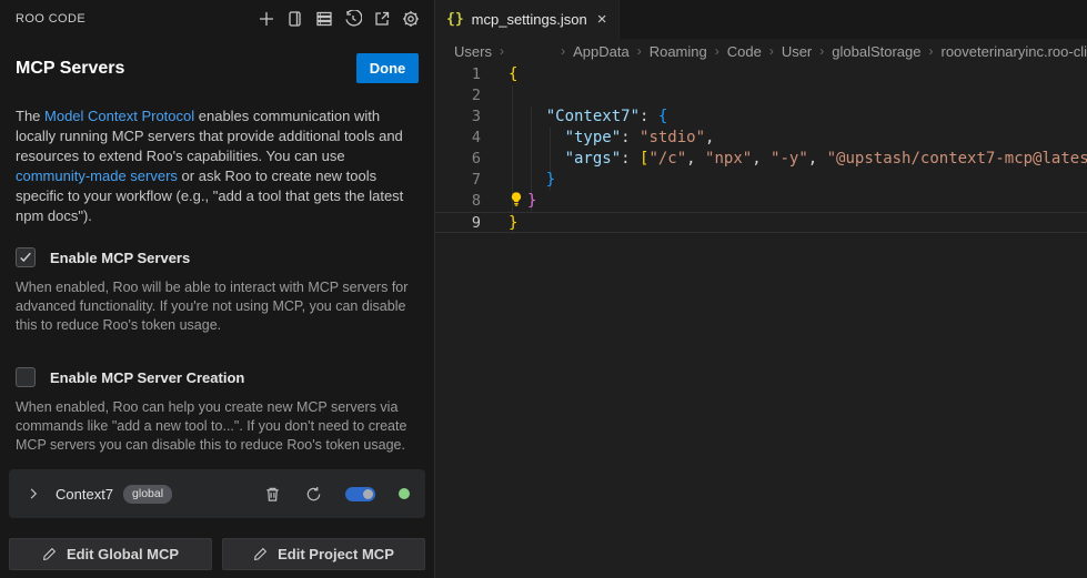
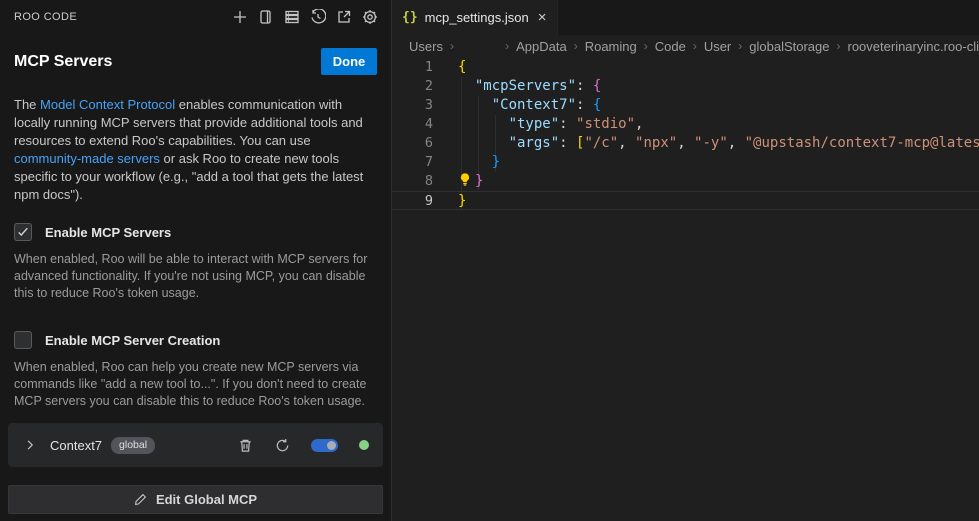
  ROO CODE
  MCP Servers
  Done
  The Model Context Protocol enables communication with locally running MCP servers that provide additional tools and resources to extend Roo's capabilities. You can use community-made servers or ask Roo to create new tools specific to your workflow (e.g., "add a tool that gets the latest npm docs").
  Enable MCP Servers
  When enabled, Roo will be able to interact with MCP servers for advanced functionality. If you're not using MCP, you can disable this to reduce Roo's token usage.
  Enable MCP Server Creation
  When enabled, Roo can help you create new MCP servers via commands like "add a new tool to...". If you don't need to create MCP servers you can disable this to reduce Roo's token usage.
  Context7
  global
  Edit Global MCP
- Edit Project MCP
  {}
  mcp_settings.json
  ×
  Users
  ›
  ›
  AppData
  ›
  Roaming
  ›
  Code
  ›
  User
  ›
  globalStorage
  ›
  rooveterinaryinc.roo-cli
  1
  {
  2
+ "mcpServers": {
  3
  "Context7": {
  4
  "type": "stdio",
  6
  "args": ["/c", "npx", "-y", "@upstash/context7-mcp@lates
  7
  }
  8
  }
  9
  }
